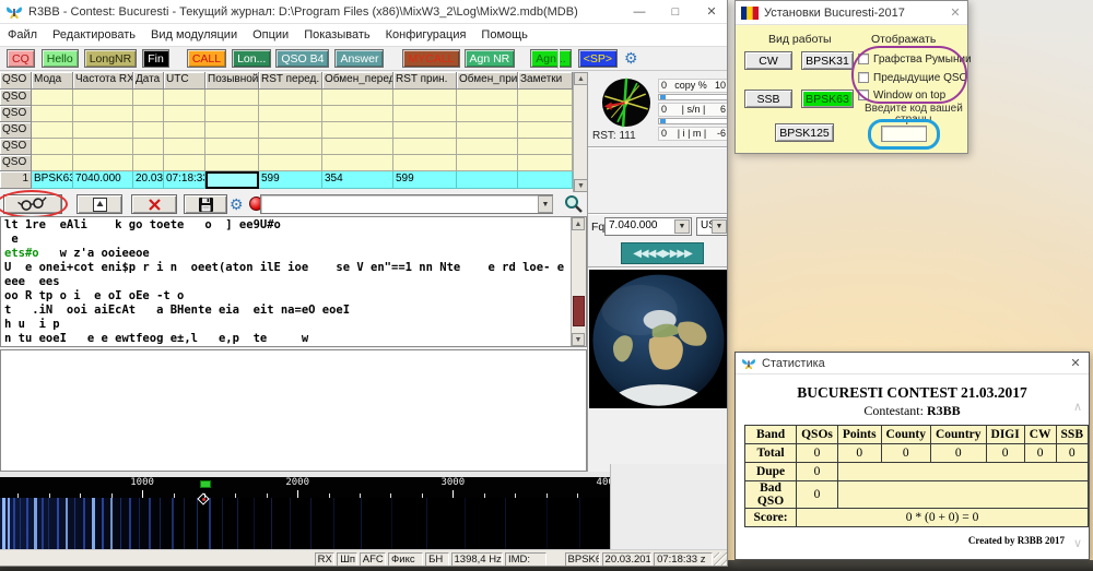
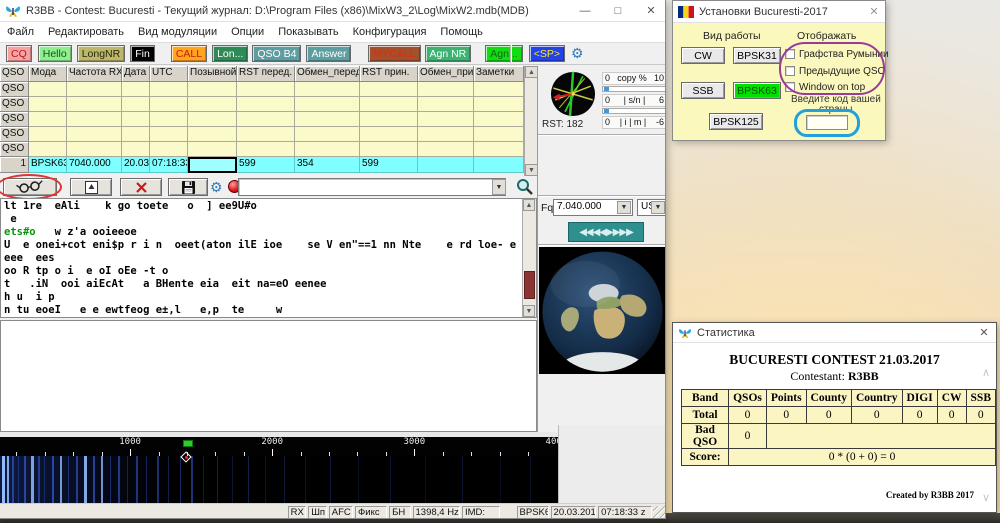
  R3BB - Contest: Bucuresti - Текущий журнал: D:\Program Files (x86)\MixW3_2\Log\MixW2.mdb(MDB)
  —
  □
  ✕
  Файл
  Редактировать
  Вид модуляции
  Опции
  Показывать
  Конфигурация
  Помощь
  CQ
  Hello
  LongNR
  Fin
  CALL
  Lon...
  QSO B4
  Answer
  MYCALL
  Agn NR
  Agn...
  <SP>
  ⚙
  QSO
  Мода
  Частота RX
  Дата
  UTC
  Позывной
  RST перед.
  Обмен_перед
  RST прин.
  Обмен_при
  Заметки
  QSO
  QSO
  QSO
  QSO
  QSO
  1
  BPSK6
  7040.000
  20.03
  07:18:3
  599
  354
  599
  ⚙
  lt 1re eAli k go toete o ] ee9U#o
  e
  ets#o w z'a ooieeoe
  U e onei+cot eni$p r i n oeet(aton ilE ioe se V en"==1 nn Nte e rd loe- e
  eee ees
  oo R tp o i e oI oEe -t o
- t .iN ooi aiEcAt a BHente eia eit na=eO eoeI
+ t .iN ooi aiEcAt a BHente eia eit na=eO eenee
  h u i p
  n tu eoeI e e ewtfeog e±,l e,p te w
- RST: 111
+ RST: 182
  0
  copy %
  10
  0
  | s/n |
  6
  0
  | i | m |
  -6
  7.040.000
  ◀◀◀◀
  ▶▶▶▶
  1000
  2000
  3000
  RX
  Шп
  AFC
  Фикс
  БН
  1398,4 Hz
  IMD:
  BPSK6
  20.03.201
  07:18:33 z
  Установки Bucuresti-2017
  ✕
  Вид работы
  Отображать
  CW
  BPSK31
  SSB
  BPSK63
  BPSK125
  Графства Румынии
  Предыдущие QSO
  Window on top
  Введите код вашей
  страны
  Статистика
  ✕
  BUCURESTI CONTEST 21.03.2017
  Contestant: R3BB
  Band	QSOs	Points	County	Country	DIGI	CW	SSB
  Total	0	0	0	0	0	0	0
- Dupe	0
  Bad QSO	0
  Score:	0 * (0 + 0) = 0
  Created by R3BB 2017
  ∧
  ∨
